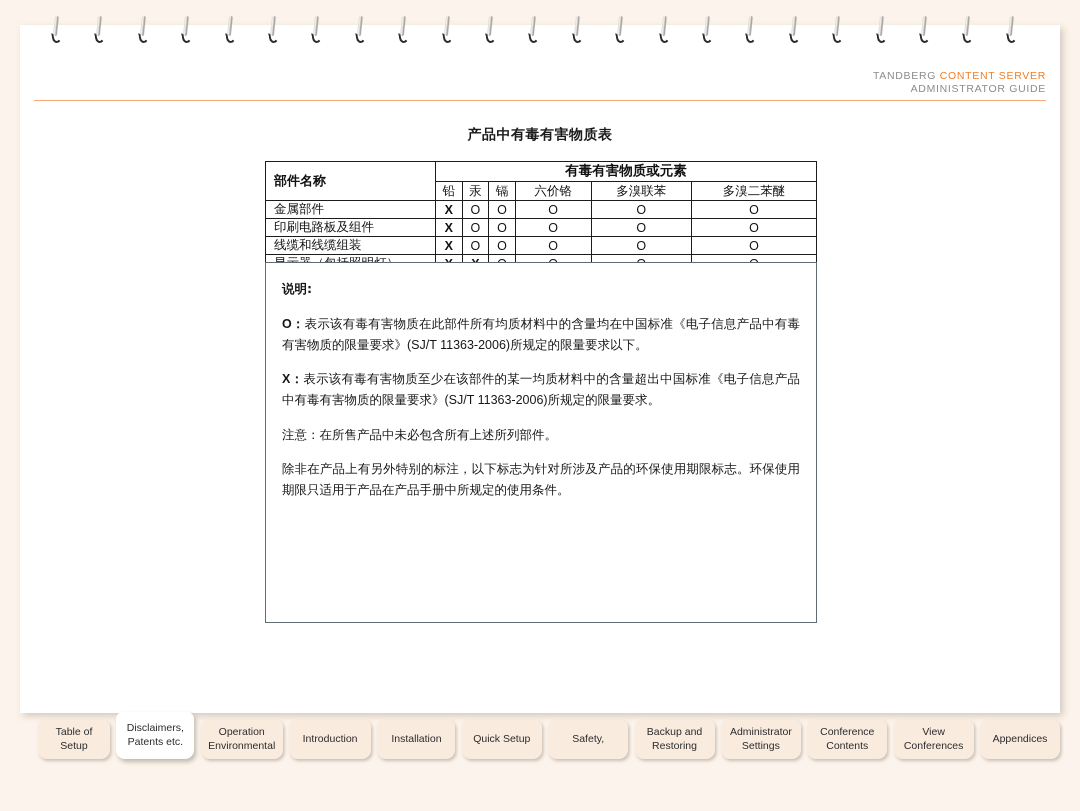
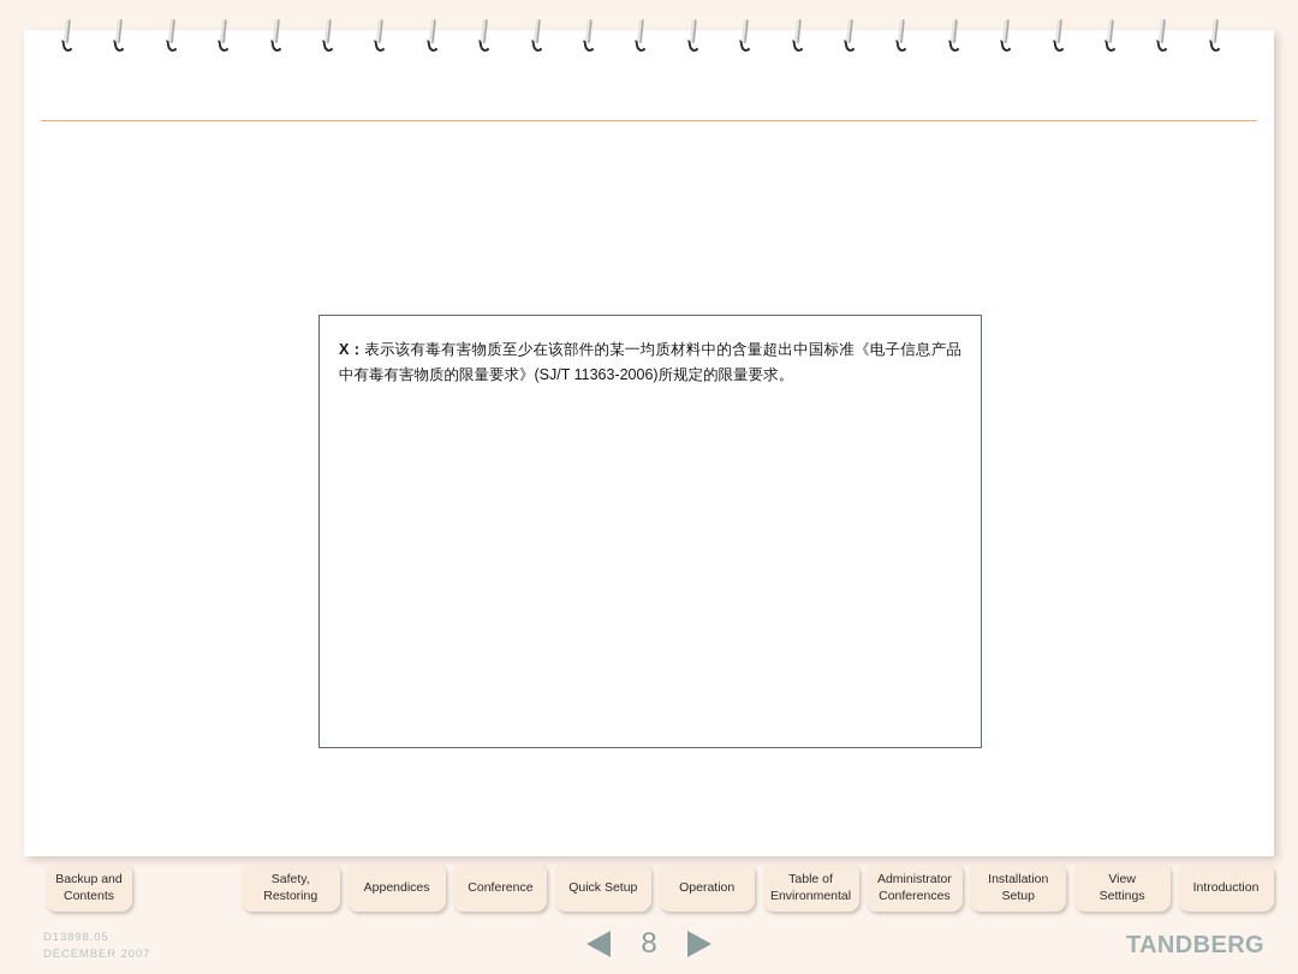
- TANDBERG CONTENT SERVER
- ADMINISTRATOR GUIDE
- 产品中有毒有害物质表
- 部件名称	有毒有害物质或元素
- 铅	汞	镉	六价铬	多溴联苯	多溴二苯醚
- 金属部件	X	O	O	O	O	O
- 印刷电路板及组件	X	O	O	O	O	O
- 线缆和线缆组装	X	O	O	O	O	O
- 说明:
- O：表示该有毒有害物质在此部件所有均质材料中的含量均在中国标准《电子信息产品中有毒有害物质的限量要求》(SJ/T 11363-2006)所规定的限量要求以下。
  X：表示该有毒有害物质至少在该部件的某一均质材料中的含量超出中国标准《电子信息产品中有毒有害物质的限量要求》(SJ/T 11363-2006)所规定的限量要求。
- 注意：在所售产品中未必包含所有上述所列部件。
- 除非在产品上有另外特别的标注，以下标志为针对所涉及产品的环保使用期限标志。环保使用期限只适用于产品在产品手册中所规定的使用条件。
- Table of
+ Backup and
- Setup
+ Contents
- Disclaimers,
- Patents etc.
- Operation
+ Safety,
- Environmental
+ Restoring
- Introduction
+ Appendices
- Installation
+ Conference
  Quick Setup
- Safety,
+ Operation
- Backup and
+ Table of
- Restoring
+ Environmental
  Administrator
- Settings
+ Conferences
- Conference
+ Installation
- Contents
+ Setup
  View
- Conferences
+ Settings
- Appendices
+ Introduction
+ D13898.05
+ DECEMBER 2007
+ 8
+ TANDBERG
